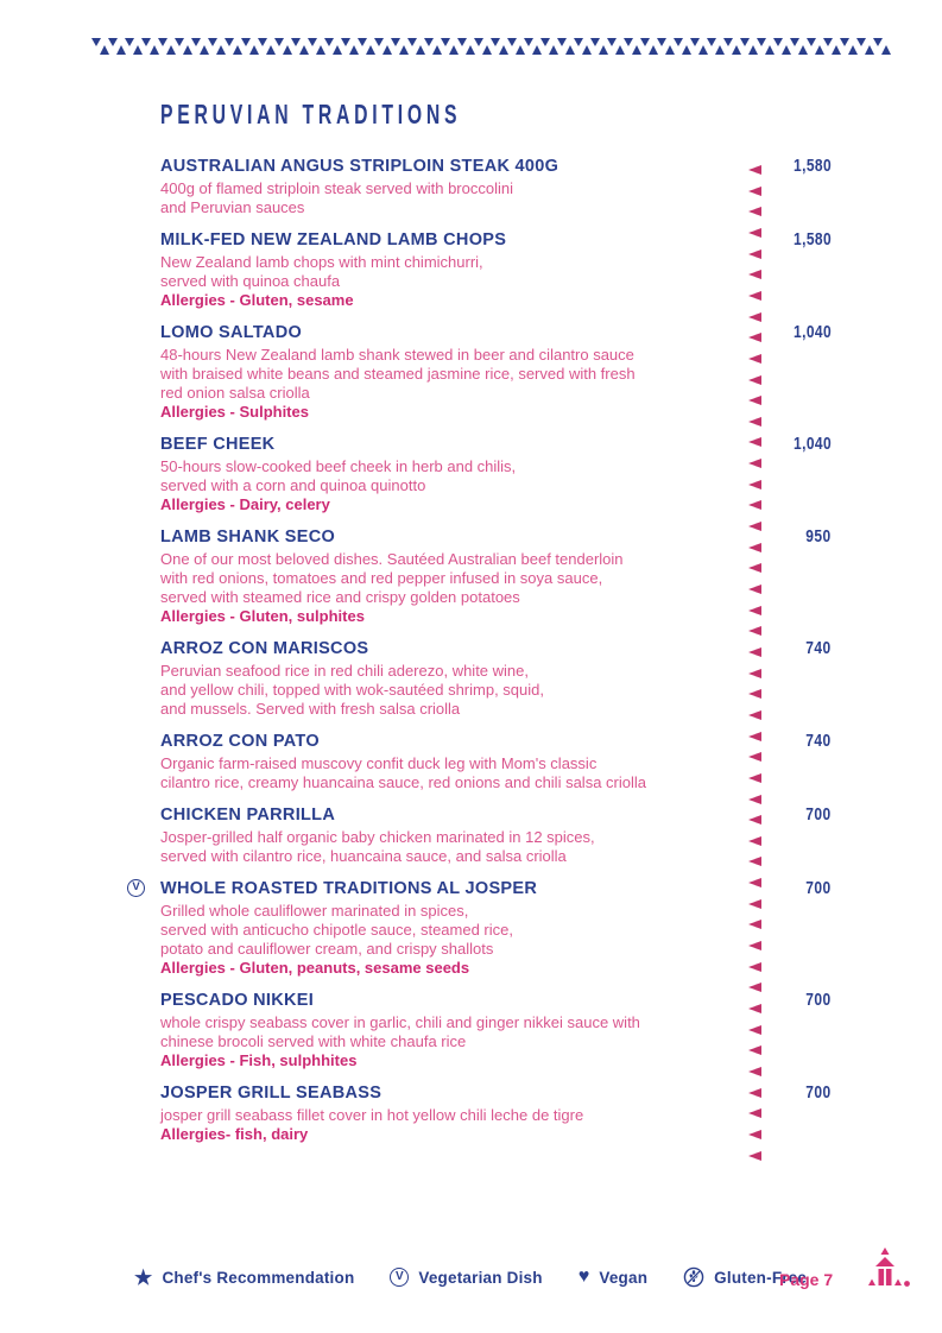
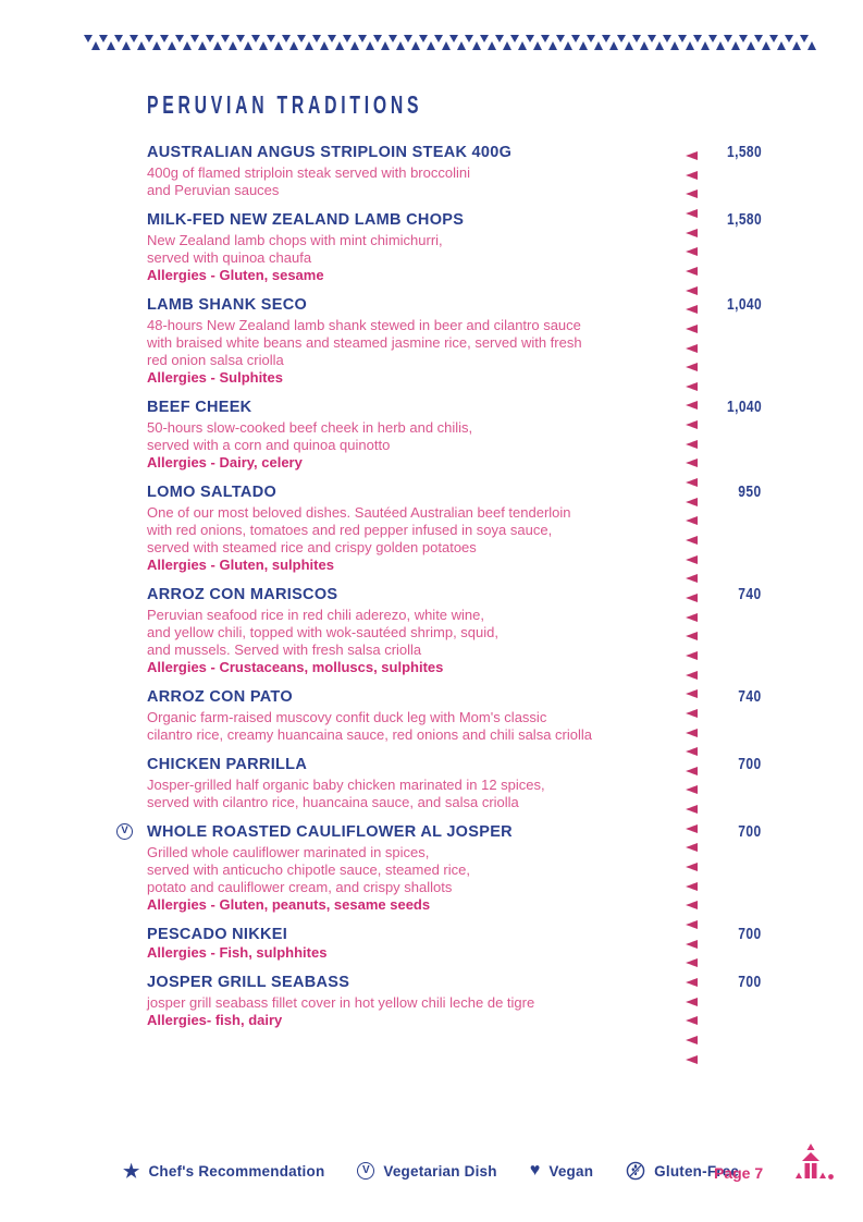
  PERUVIAN TRADITIONS
  AUSTRALIAN ANGUS STRIPLOIN STEAK 400G
  1,580
  400g of flamed striploin steak served with broccolini
  and Peruvian sauces
  MILK-FED NEW ZEALAND LAMB CHOPS
  1,580
  New Zealand lamb chops with mint chimichurri,
  served with quinoa chaufa
  Allergies - Gluten, sesame
- LOMO SALTADO
+ LAMB SHANK SECO
  1,040
  48-hours New Zealand lamb shank stewed in beer and cilantro sauce
  with braised white beans and steamed jasmine rice, served with fresh
  red onion salsa criolla
  Allergies - Sulphites
  BEEF CHEEK
  1,040
  50-hours slow-cooked beef cheek in herb and chilis,
  served with a corn and quinoa quinotto
  Allergies - Dairy, celery
- LAMB SHANK SECO
+ LOMO SALTADO
  950
  One of our most beloved dishes. Sautéed Australian beef tenderloin
  with red onions, tomatoes and red pepper infused in soya sauce,
  served with steamed rice and crispy golden potatoes
  Allergies - Gluten, sulphites
  ARROZ CON MARISCOS
  740
  Peruvian seafood rice in red chili aderezo, white wine,
  and yellow chili, topped with wok-sautéed shrimp, squid,
  and mussels. Served with fresh salsa criolla
+ Allergies - Crustaceans, molluscs, sulphites
  ARROZ CON PATO
  740
  Organic farm-raised muscovy confit duck leg with Mom's classic
  cilantro rice, creamy huancaina sauce, red onions and chili salsa criolla
  CHICKEN PARRILLA
  700
  Josper-grilled half organic baby chicken marinated in 12 spices,
  served with cilantro rice, huancaina sauce, and salsa criolla
  V
- WHOLE ROASTED TRADITIONS AL JOSPER
+ WHOLE ROASTED CAULIFLOWER AL JOSPER
  700
  Grilled whole cauliflower marinated in spices,
  served with anticucho chipotle sauce, steamed rice,
  potato and cauliflower cream, and crispy shallots
  Allergies - Gluten, peanuts, sesame seeds
  PESCADO NIKKEI
  700
- whole crispy seabass cover in garlic, chili and ginger nikkei sauce with
- chinese brocoli served with white chaufa rice
  Allergies - Fish, sulphhites
  JOSPER GRILL SEABASS
  700
  josper grill seabass fillet cover in hot yellow chili leche de tigre
  Allergies- fish, dairy
  ★
  Chef's Recommendation
  V
  Vegetarian Dish
  ♥
  Vegan
  Gluten-Free
  Page 7
